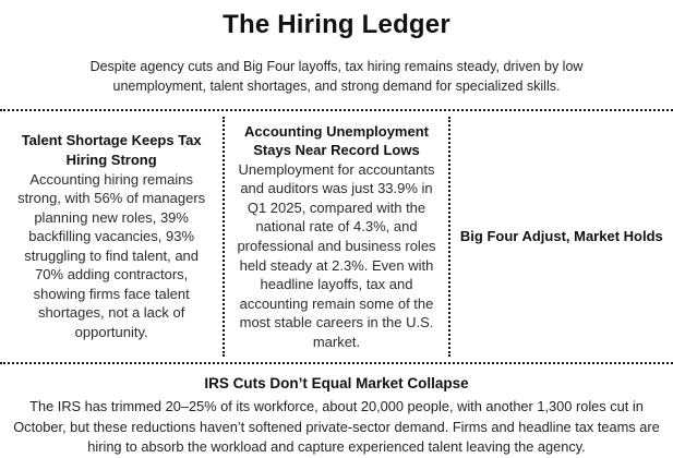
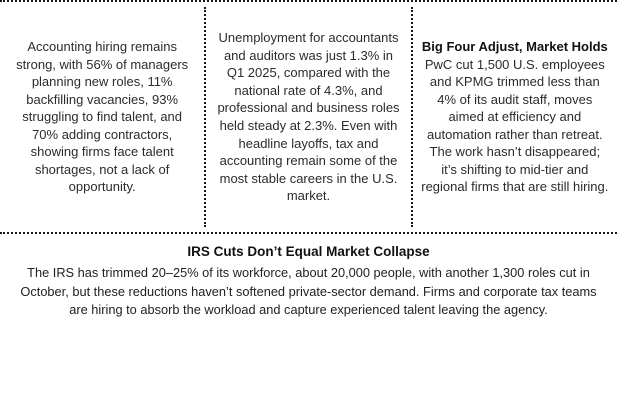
- The Hiring Ledger
- Despite agency cuts and Big Four layoffs, tax hiring remains steady, driven by low unemployment, talent shortages, and strong demand for specialized skills.
- Talent Shortage Keeps Tax Hiring Strong
- Accounting hiring remains strong, with 56% of managers planning new roles, 39% backfilling vacancies, 93% struggling to find talent, and 70% adding contractors, showing firms face talent shortages, not a lack of opportunity.
+ Accounting hiring remains strong, with 56% of managers planning new roles, 11% backfilling vacancies, 93% struggling to find talent, and 70% adding contractors, showing firms face talent shortages, not a lack of opportunity.
- Accounting Unemployment Stays Near Record Lows
- Unemployment for accountants and auditors was just 33.9% in Q1 2025, compared with the national rate of 4.3%, and professional and business roles held steady at 2.3%. Even with headline layoffs, tax and accounting remain some of the most stable careers in the U.S. market.
+ Unemployment for accountants and auditors was just 1.3% in Q1 2025, compared with the national rate of 4.3%, and professional and business roles held steady at 2.3%. Even with headline layoffs, tax and accounting remain some of the most stable careers in the U.S. market.
  Big Four Adjust, Market Holds
+ PwC cut 1,500 U.S. employees and KPMG trimmed less than 4% of its audit staff, moves aimed at efficiency and automation rather than retreat. The work hasn’t disappeared; it’s shifting to mid-tier and regional firms that are still hiring.
  IRS Cuts Don’t Equal Market Collapse
- The IRS has trimmed 20–25% of its workforce, about 20,000 people, with another 1,300 roles cut in October, but these reductions haven’t softened private-sector demand. Firms and headline tax teams are hiring to absorb the workload and capture experienced talent leaving the agency.
+ The IRS has trimmed 20–25% of its workforce, about 20,000 people, with another 1,300 roles cut in October, but these reductions haven’t softened private-sector demand. Firms and corporate tax teams are hiring to absorb the workload and capture experienced talent leaving the agency.
